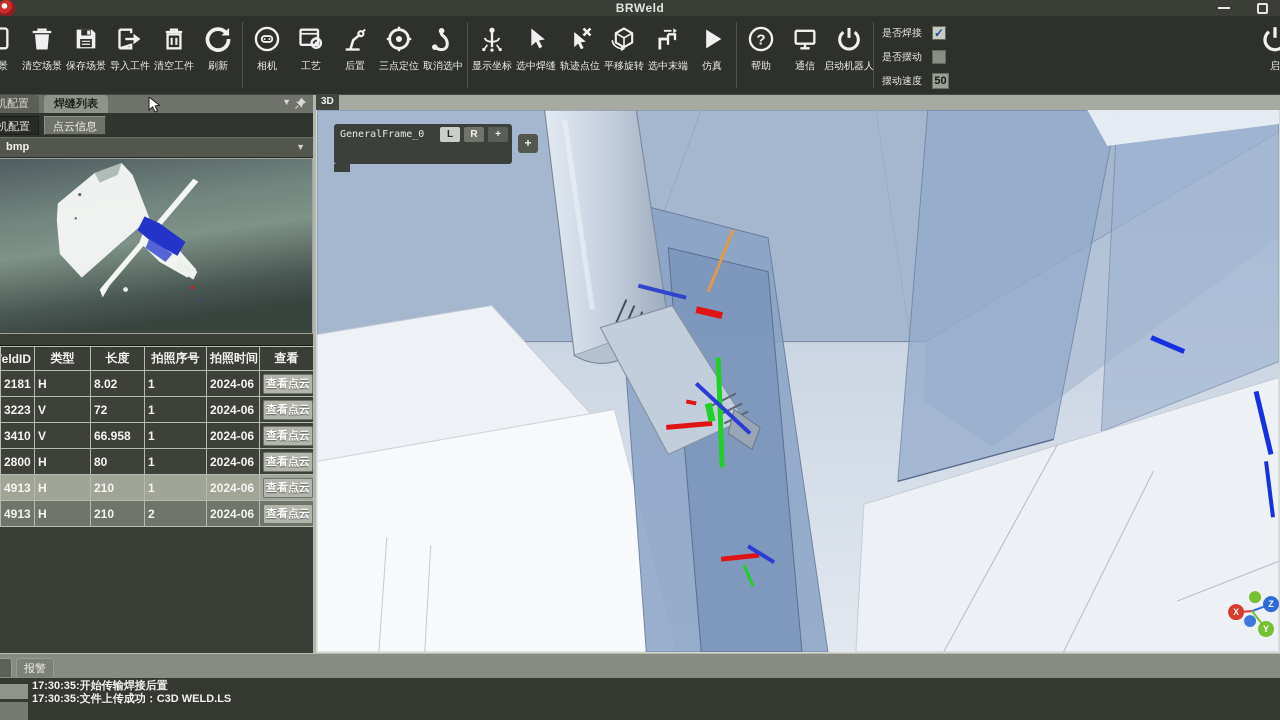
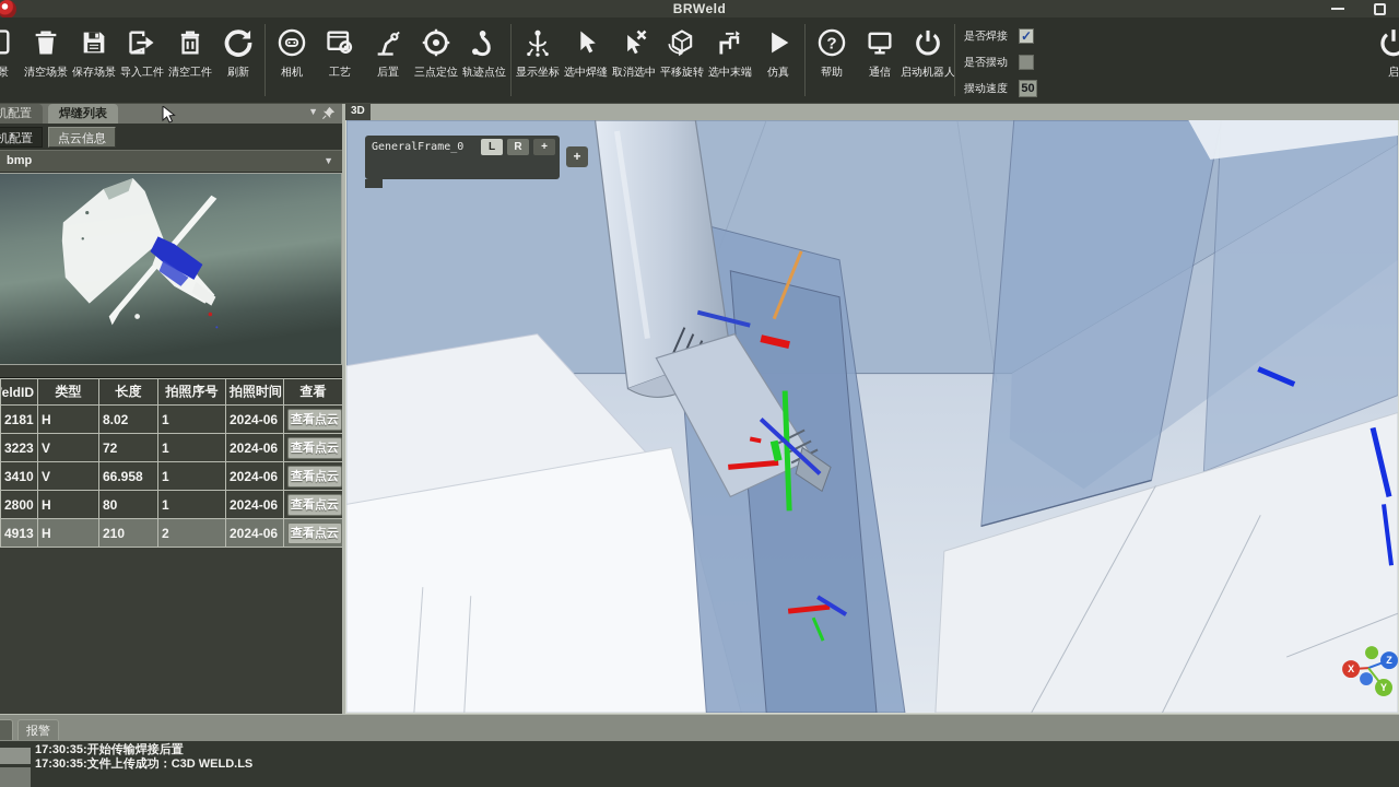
  BRWeld
  清空场景
  保存场景
  导入工件
  清空工件
  刷新
  相机
  工艺
  后置
  三点定位
- 取消选中
+ 轨迹点位
  显示坐标
  选中焊缝
- 轨迹点位
+ 取消选中
  平移旋转
  选中末端
  仿真
  ?
  帮助
  通信
  启动机器人
  是否焊接
  ✓
  是否摆动
  摆动速度
  50
  启
  机配置
  焊缝列表
  ▼
  机配置
  点云信息
  bmp
  ▼
  eldID	类型	长度	拍照序号	拍照时间	查看
  2181	H	8.02	1	2024-06	查看点云
  3223	V	72	1	2024-06	查看点云
  3410	V	66.958	1	2024-06	查看点云
  2800	H	80	1	2024-06	查看点云
- 4913	H	210	1	2024-06	查看点云
  4913	H	210	2	2024-06	查看点云
  3D
  X
  Z
  Y
  GeneralFrame_0
  L
  R
  +
  +
  报警
  17:30:35:开始传输焊接后置
  17:30:35:文件上传成功：C3D WELD.LS
